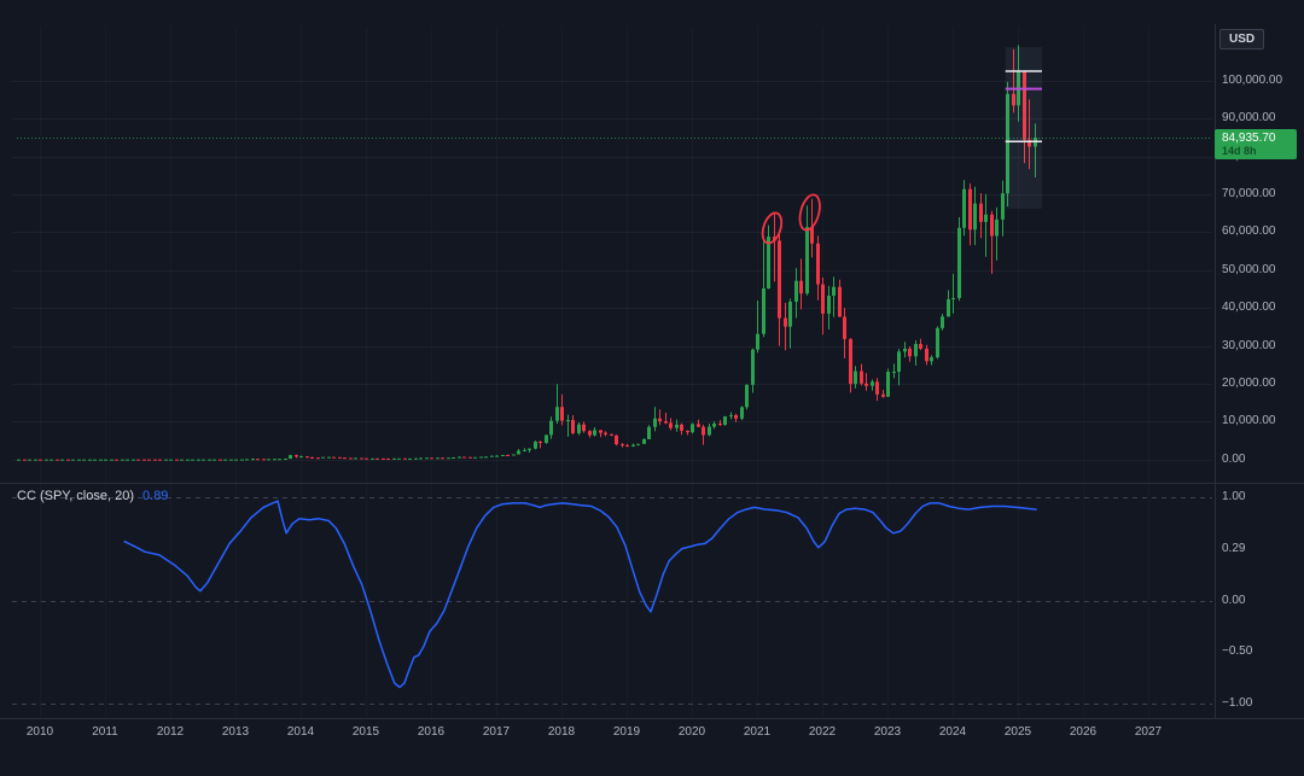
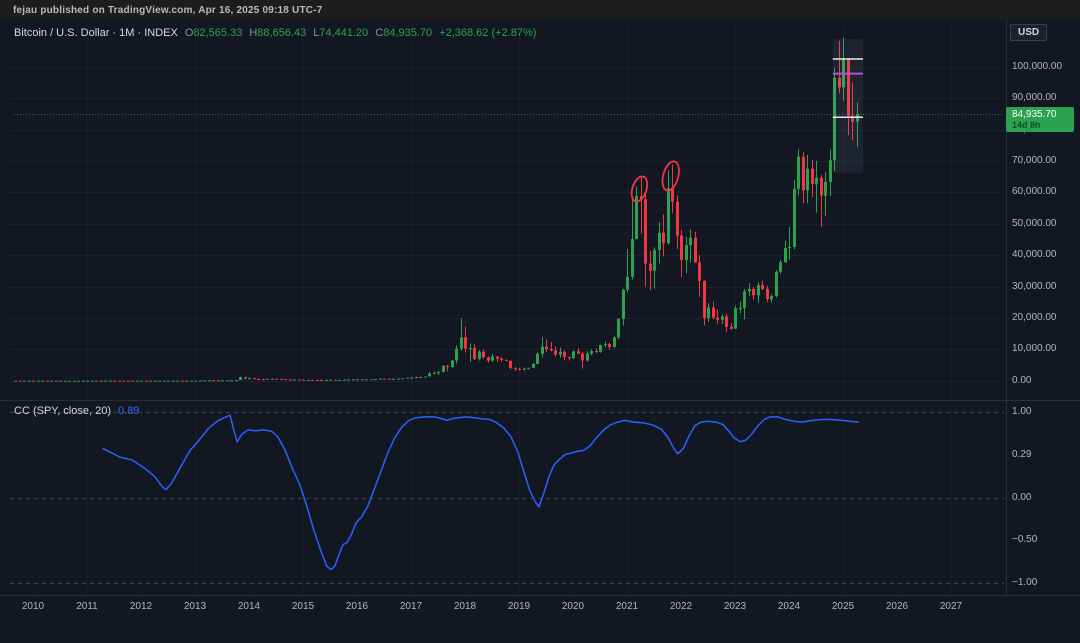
+ fejau published on TradingView.com, Apr 16, 2025 09:18 UTC-7
+ Bitcoin / U.S. Dollar · 1M · INDEX
+ O82,565.33
+ H88,656.43
+ L74,441.20
+ C84,935.70
+ +2,368.62 (+2.87%)
  CC (SPY, close, 20)
  0.89
  100,000.00
  90,000.00
  70,000.00
  60,000.00
  50,000.00
  40,000.00
  30,000.00
  20,000.00
  10,000.00
  0.00
  1.00
  0.29
  0.00
  −0.50
  −1.00
  2010
  2011
  2012
  2013
  2014
  2015
  2016
  2017
  2018
  2019
  2020
  2021
  2022
  2023
  2024
  2025
  2026
  2027
  84,935.70
  14d 8h
  USD
